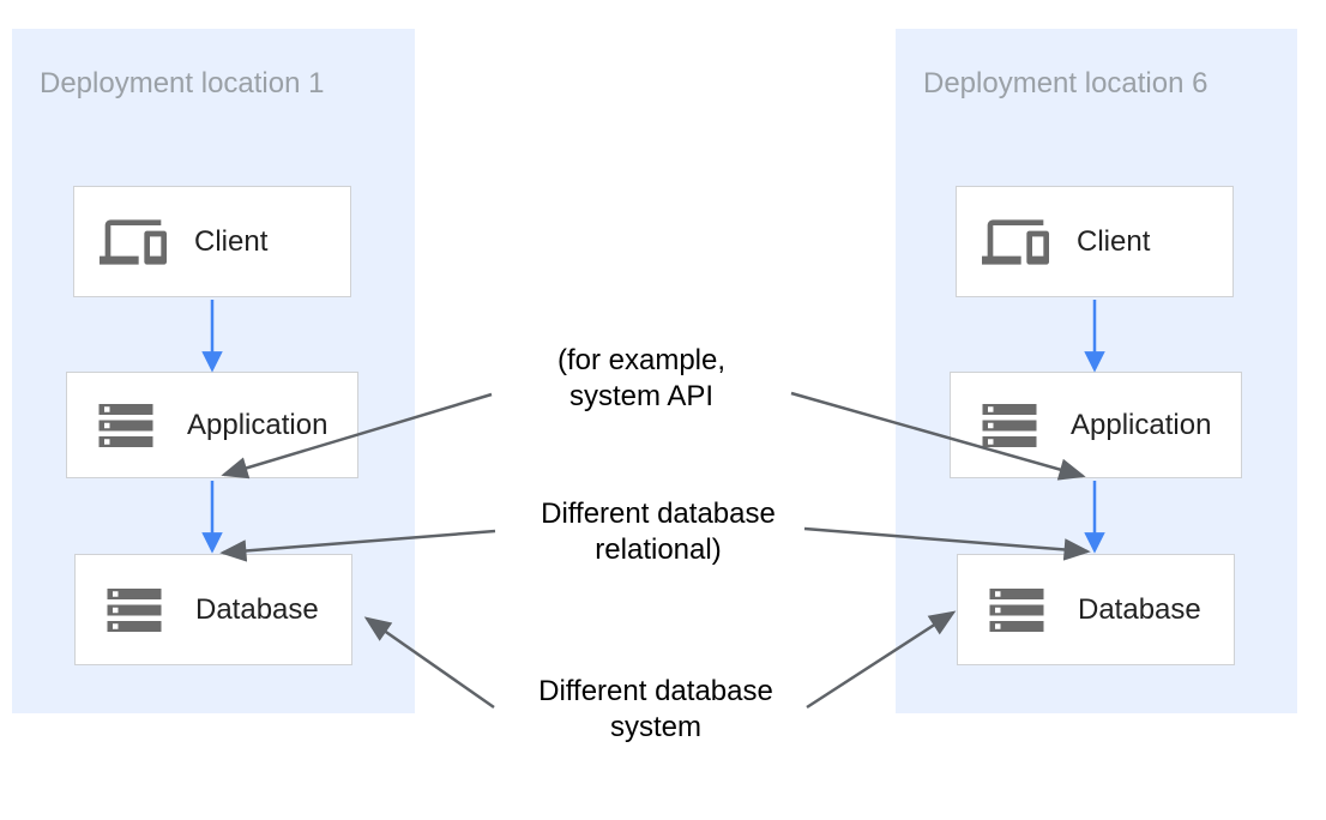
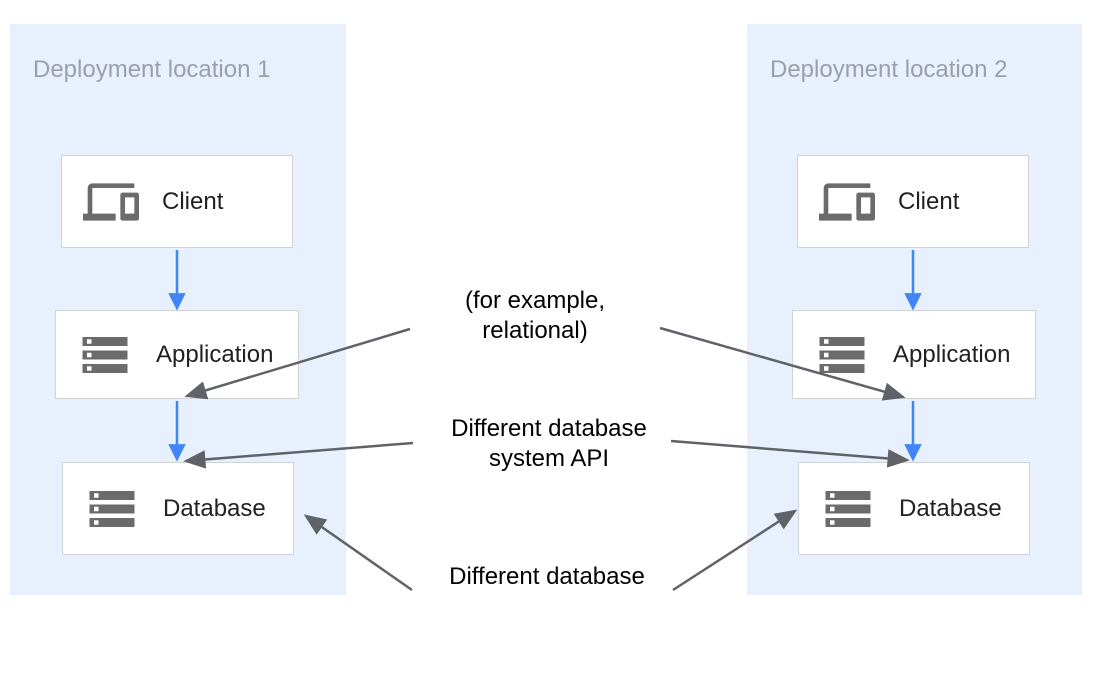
  Deployment location 1
- Deployment location 6
+ Deployment location 2
  Client
  Application
  Database
  Client
  Application
  Database
  (for example,
- system API
+ relational)
  Different database
- relational)
+ system API
  Different database
- system
